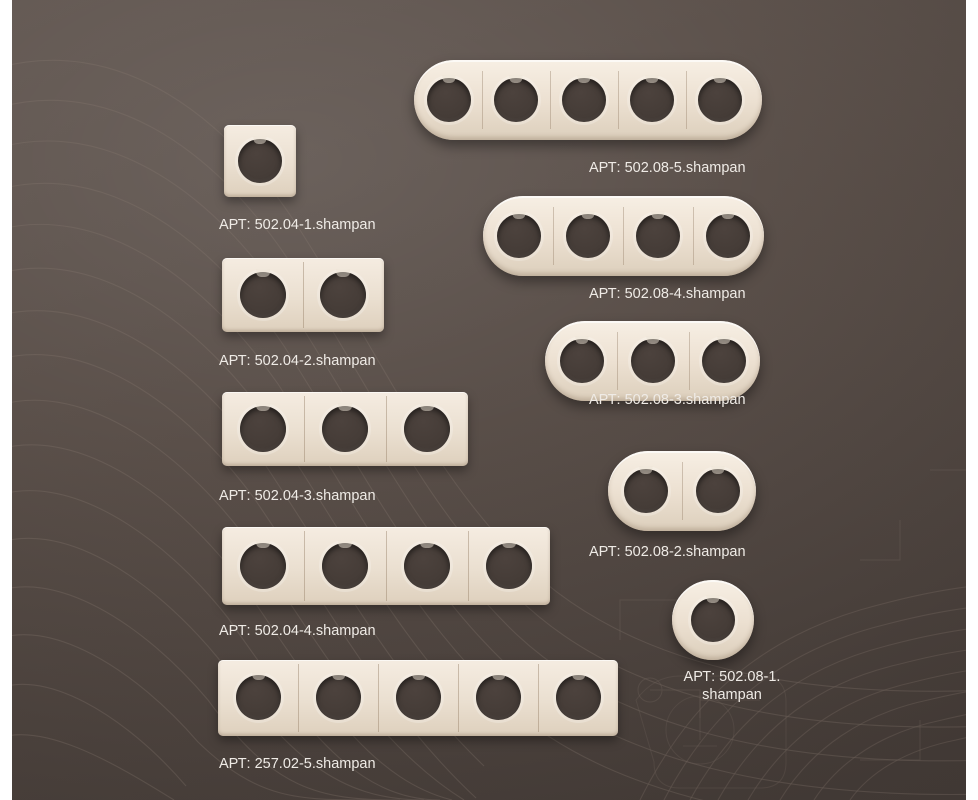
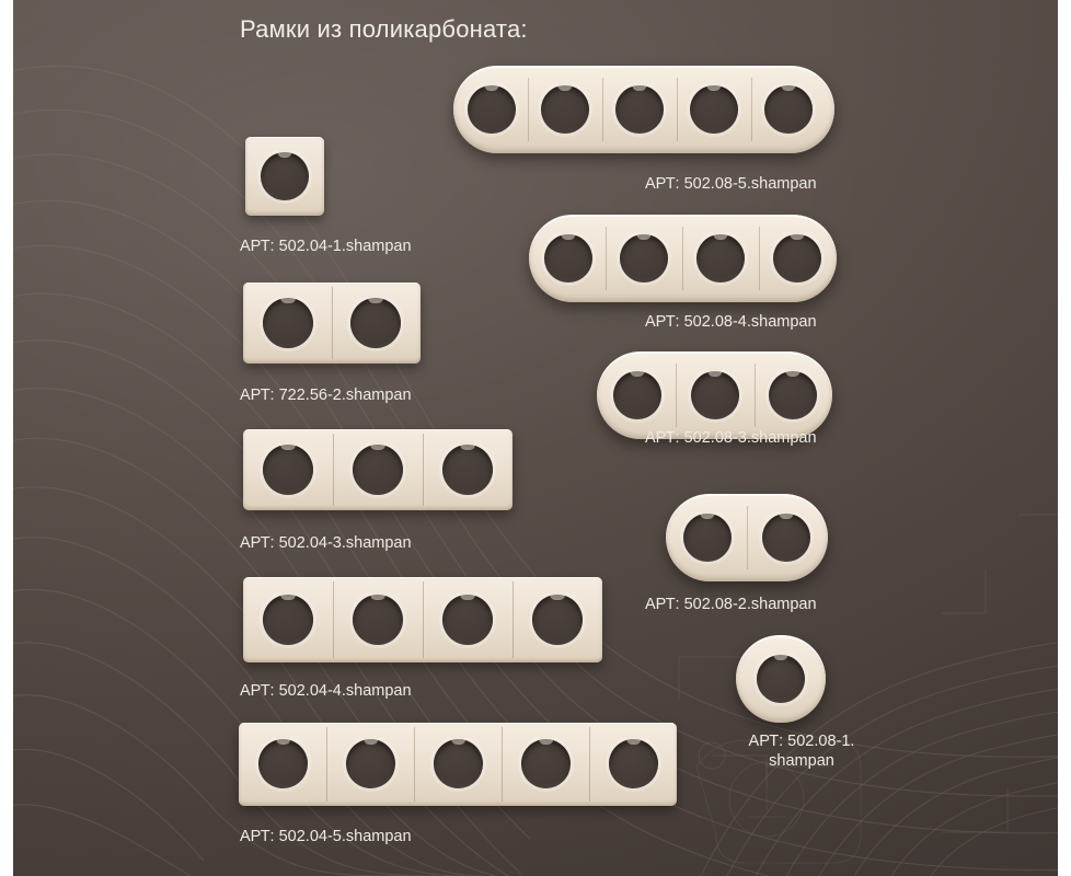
+ Рамки из поликарбоната:
  АРТ: 502.04-1.shampan
- АРТ: 502.04-2.shampan
+ АРТ: 722.56-2.shampan
  АРТ: 502.04-3.shampan
  АРТ: 502.04-4.shampan
- АРТ: 257.02-5.shampan
+ АРТ: 502.04-5.shampan
  АРТ: 502.08-5.shampan
  АРТ: 502.08-4.shampan
  АРТ: 502.08-3.shampan
  АРТ: 502.08-2.shampan
  АРТ: 502.08-1.
  shampan
